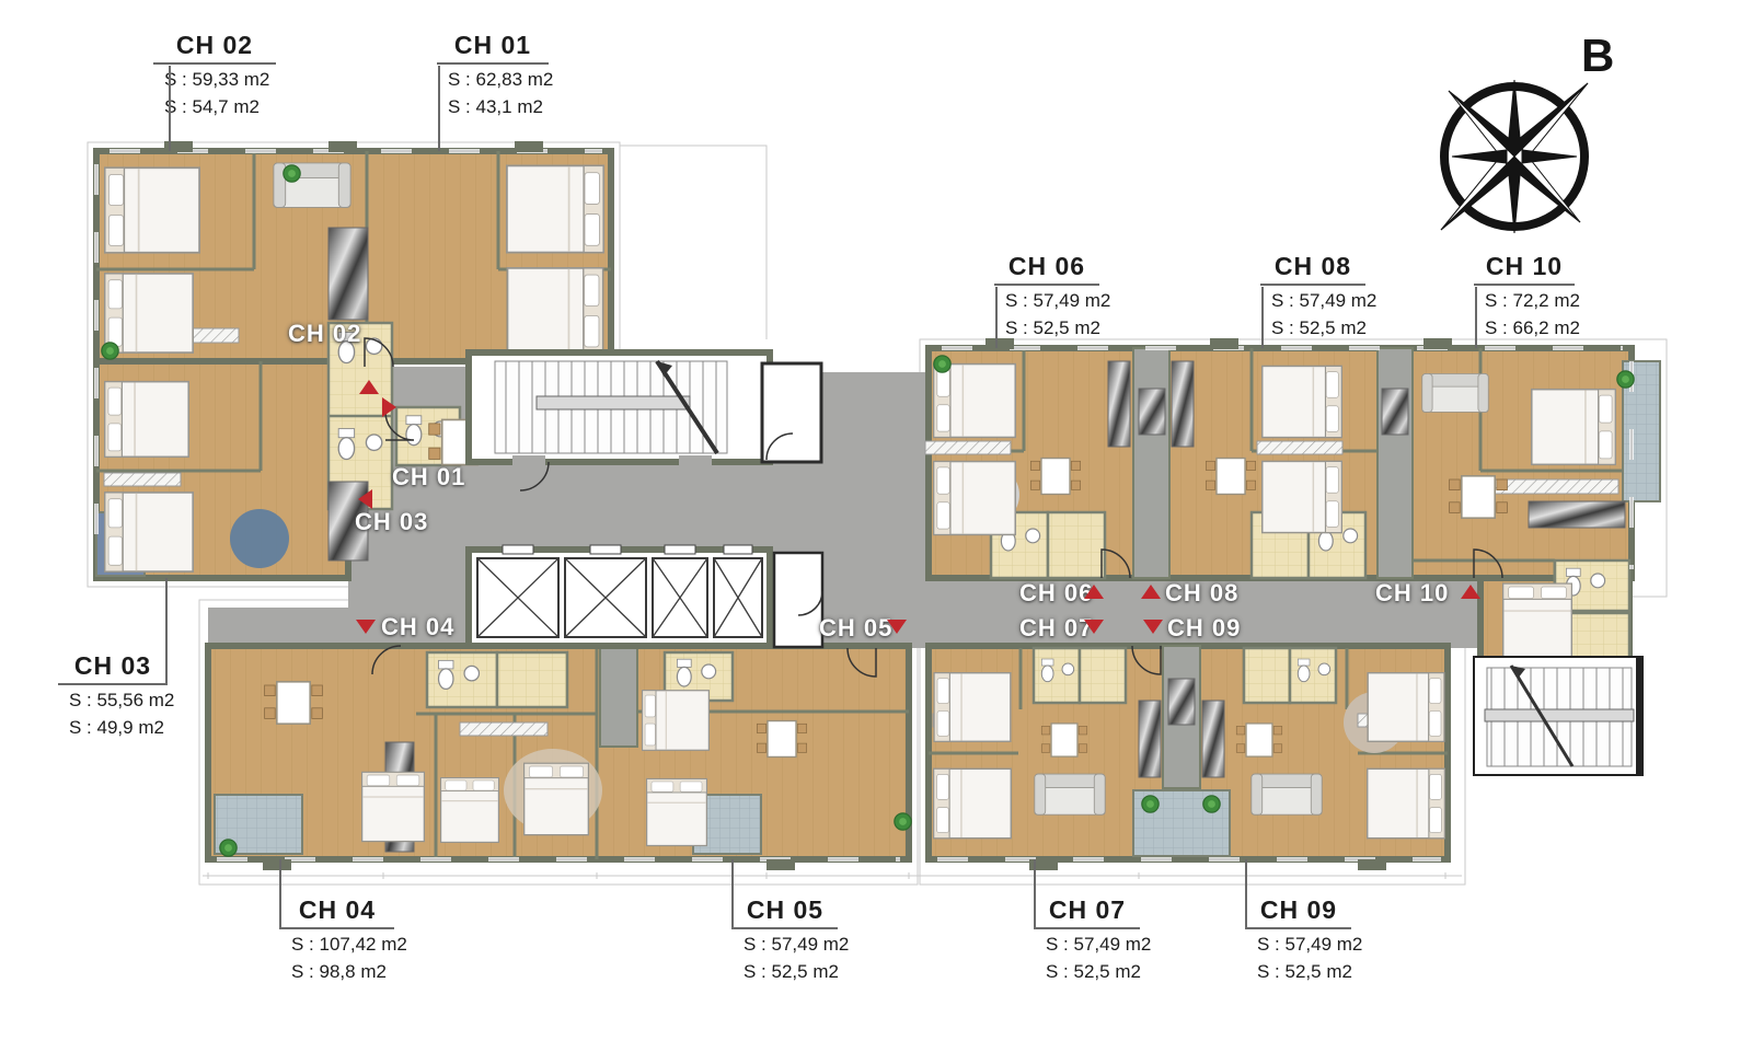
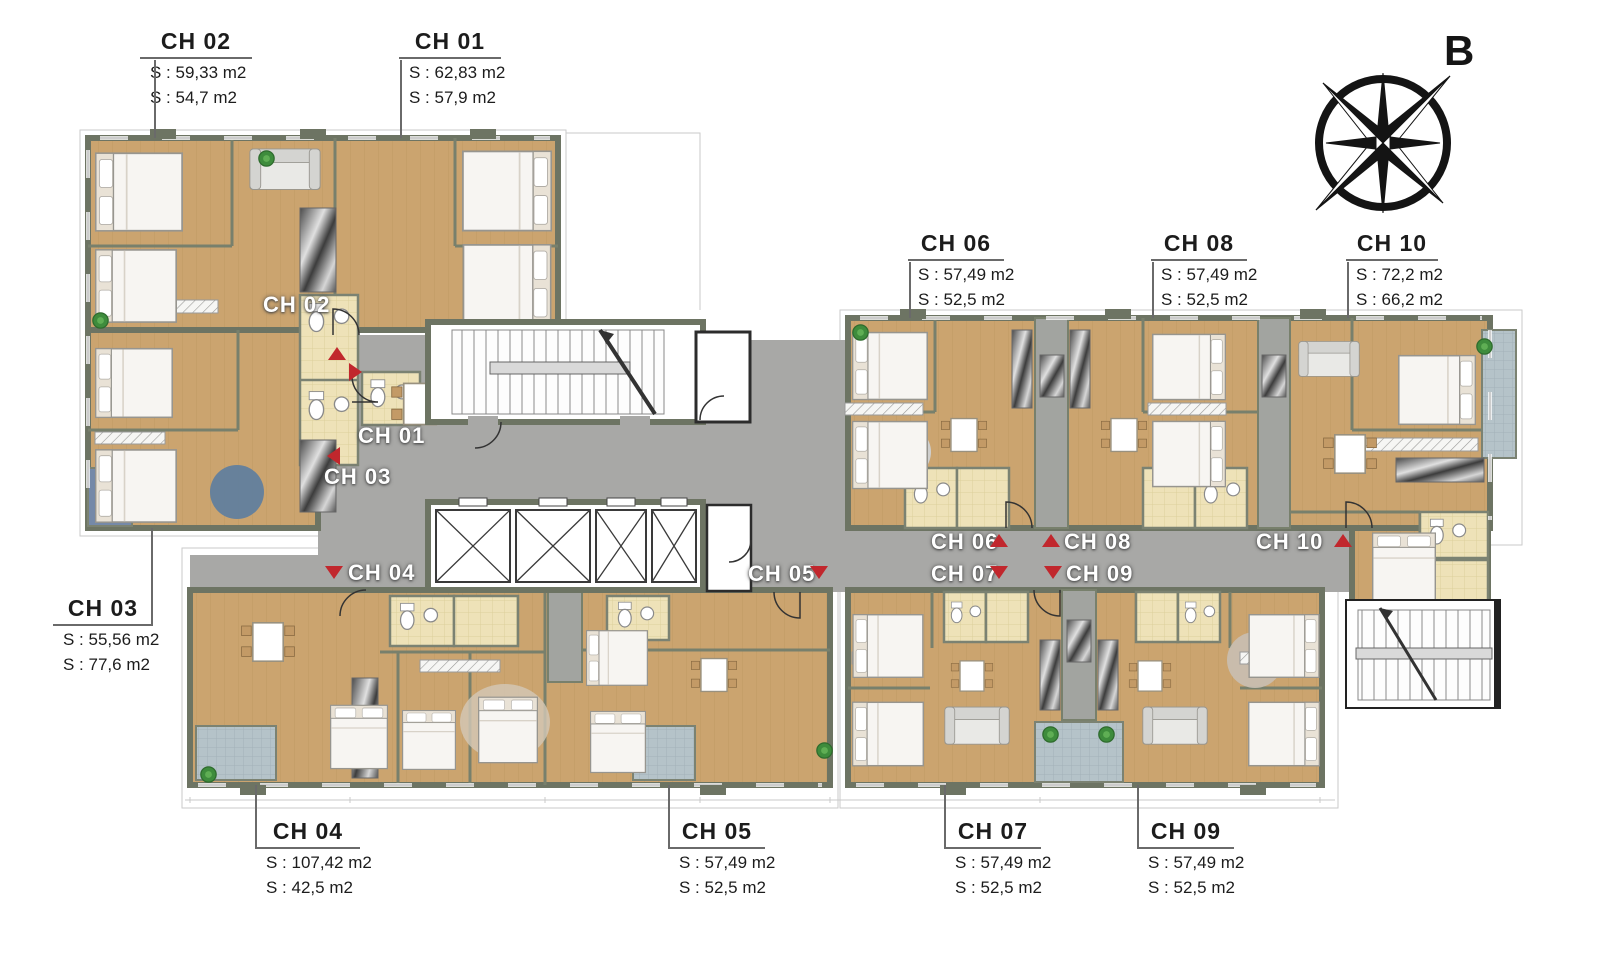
  CH 02
  : 59,33 m2
  : 54,7 m2
  CH 01
  S : 62,83 m2
- S : 43,1 m2
+ S : 57,9 m2
  CH 06
  S : 57,49 m2
  S : 52,5 m2
  CH 08
  S : 57,49 m2
  S : 52,5 m2
  CH 10
  S : 72,2 m2
  S : 66,2 m2
  CH 03
  S : 55,56 m2
- S : 49,9 m2
+ S : 77,6 m2
  CH 04
  S : 107,42 m2
- S : 98,8 m2
+ S : 42,5 m2
  CH 05
  S : 57,49 m2
  S : 52,5 m2
  CH 07
  S : 57,49 m2
  S : 52,5 m2
  CH 09
  S : 57,49 m2
  S : 52,5 m2
  CH 02
  CH 01
  CH 03
  CH 04
  CH 05
  CH 06
  CH 07
  CH 08
  CH 09
  CH 10
  B
